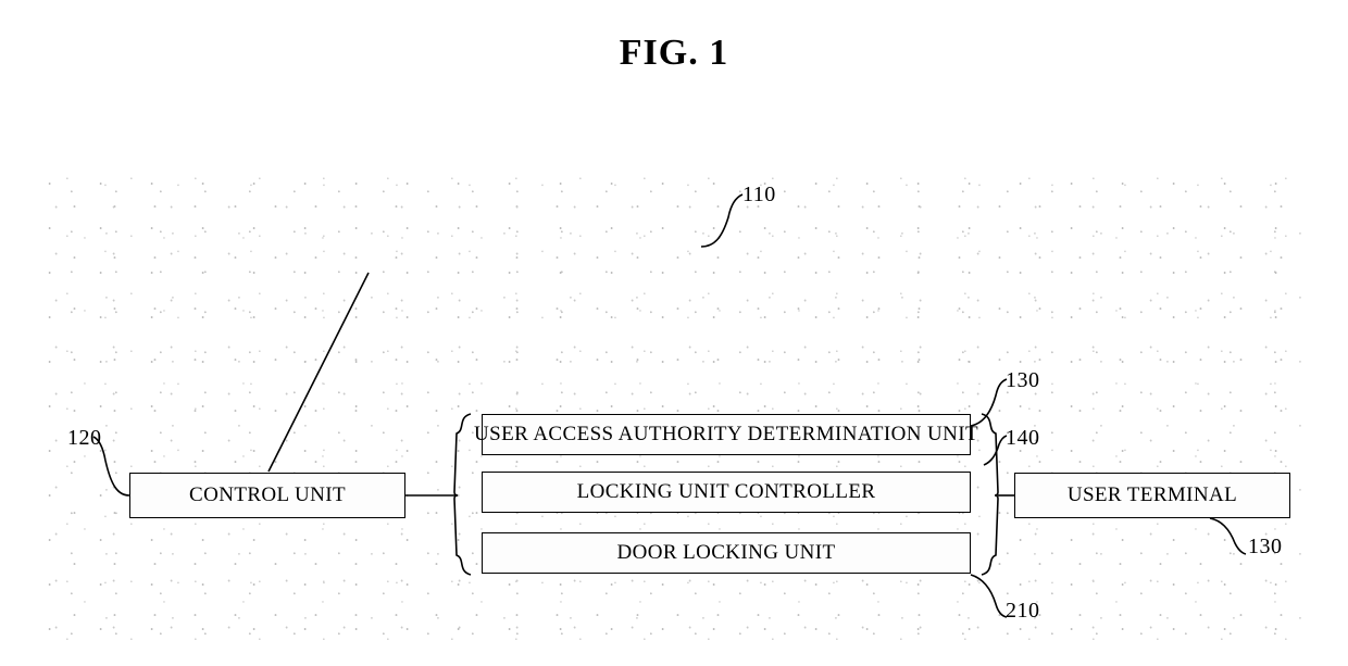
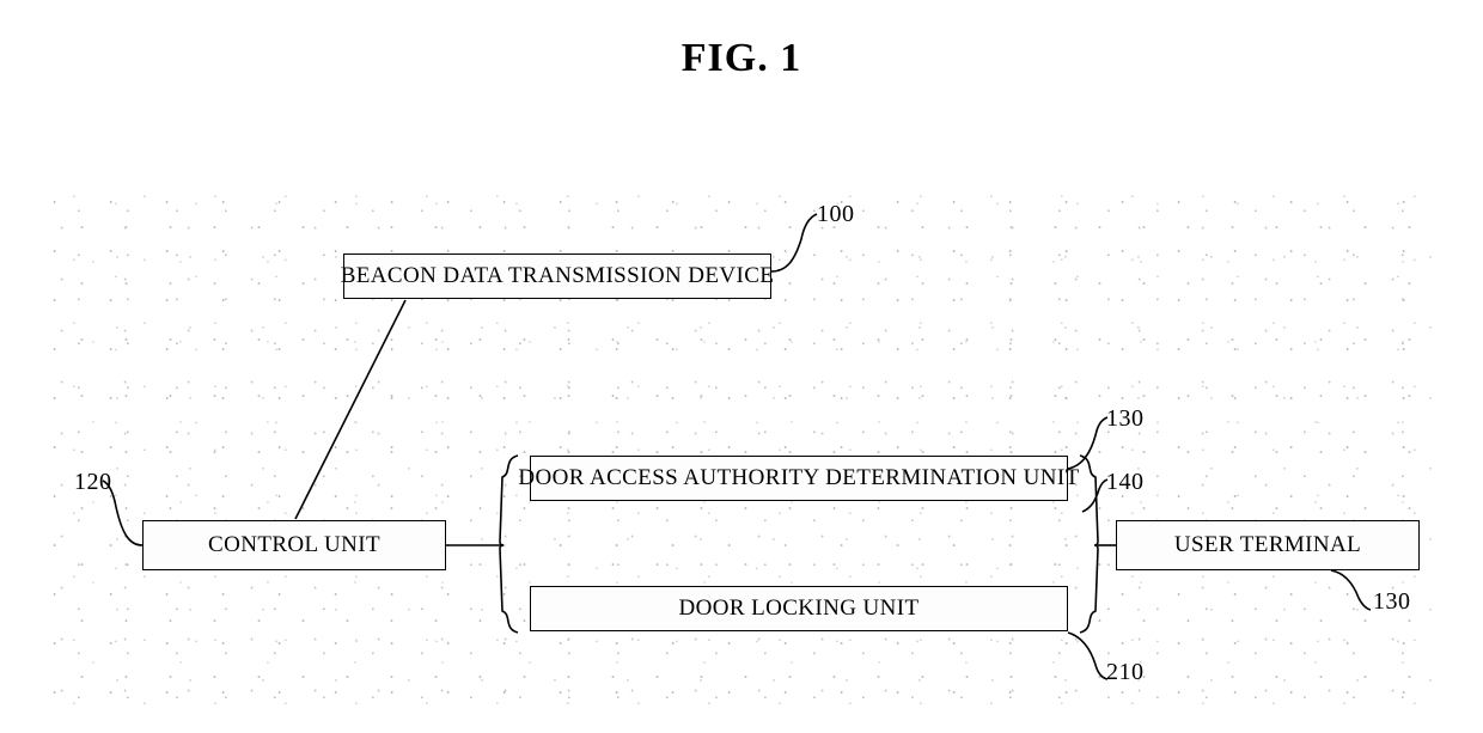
  FIG. 1
+ BEACON DATA TRANSMISSION DEVICE
  CONTROL UNIT
- USER ACCESS AUTHORITY DETERMINATION UNIT
+ DOOR ACCESS AUTHORITY DETERMINATION UNIT
- LOCKING UNIT CONTROLLER
  DOOR LOCKING UNIT
  USER TERMINAL
- 110
+ 100
  120
  130
  140
  130
  210
